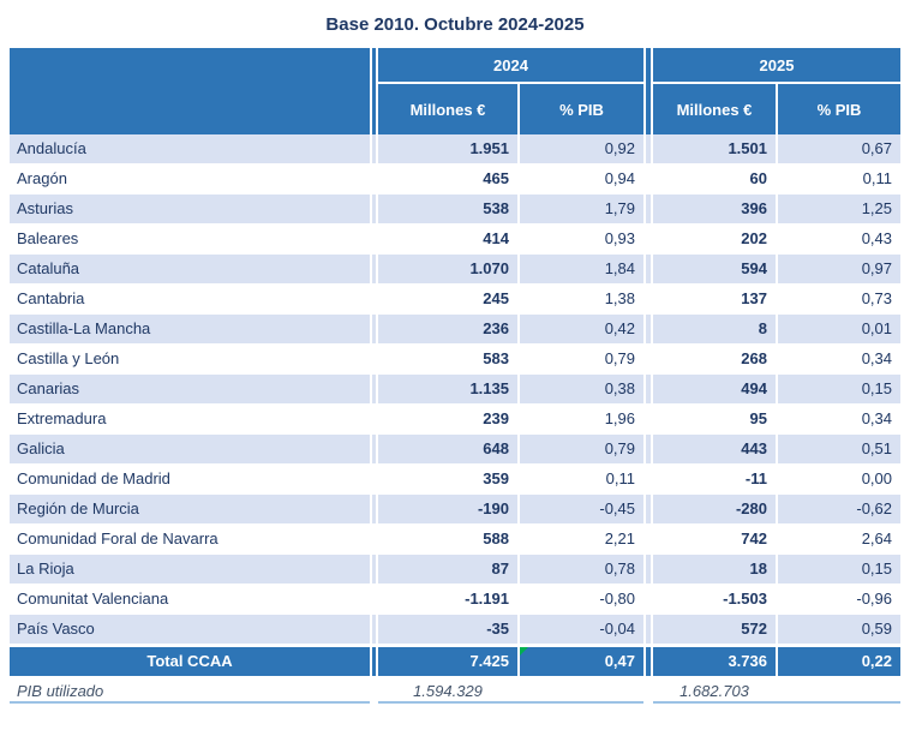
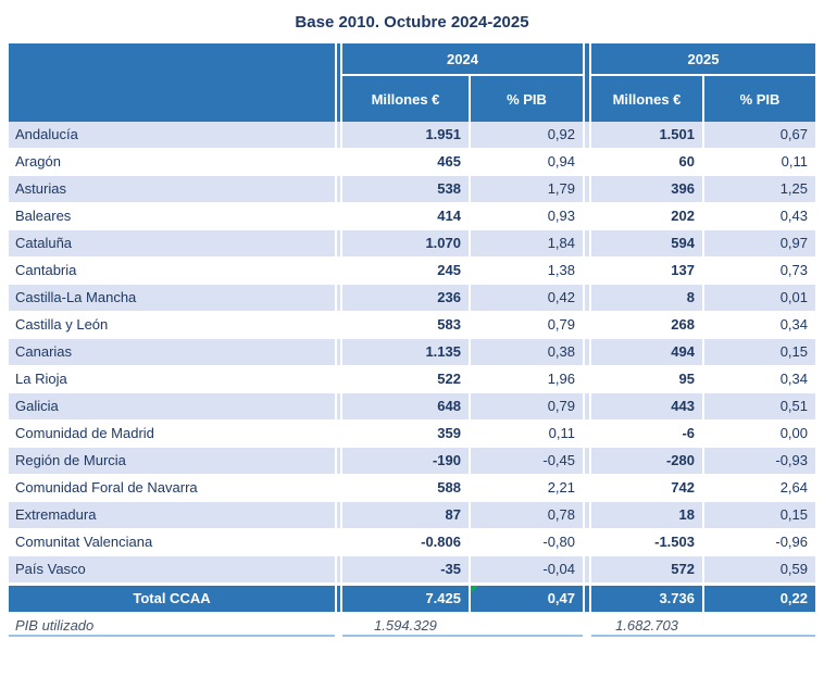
  Base 2010. Octubre 2024-2025
  2024
  2025
  Millones €
  % PIB
  Millones €
  % PIB
  Andalucía
  1.951
  0,92
  1.501
  0,67
  Aragón
  465
  0,94
  60
  0,11
  Asturias
  538
  1,79
  396
  1,25
  Baleares
  414
  0,93
  202
  0,43
  Cataluña
  1.070
  1,84
  594
  0,97
  Cantabria
  245
  1,38
  137
  0,73
  Castilla-La Mancha
  236
  0,42
  8
  0,01
  Castilla y León
  583
  0,79
  268
  0,34
  Canarias
  1.135
  0,38
  494
  0,15
- Extremadura
+ La Rioja
- 239
+ 522
  1,96
  95
  0,34
  Galicia
  648
  0,79
  443
  0,51
  Comunidad de Madrid
  359
  0,11
- -11
+ -6
  0,00
  Región de Murcia
  -190
  -0,45
  -280
- -0,62
+ -0,93
  Comunidad Foral de Navarra
  588
  2,21
  742
  2,64
- La Rioja
+ Extremadura
  87
  0,78
  18
  0,15
  Comunitat Valenciana
- -1.191
+ -0.806
  -0,80
  -1.503
  -0,96
  País Vasco
  -35
  -0,04
  572
  0,59
  Total CCAA
  7.425
  0,47
  3.736
  0,22
  PIB utilizado
  1.594.329
  1.682.703
